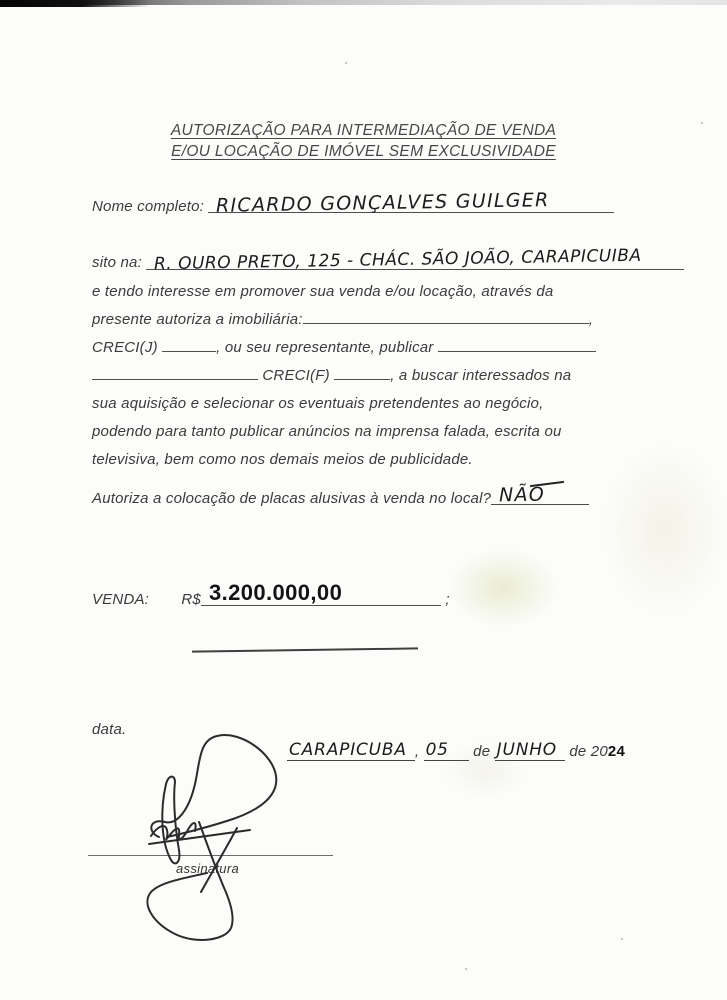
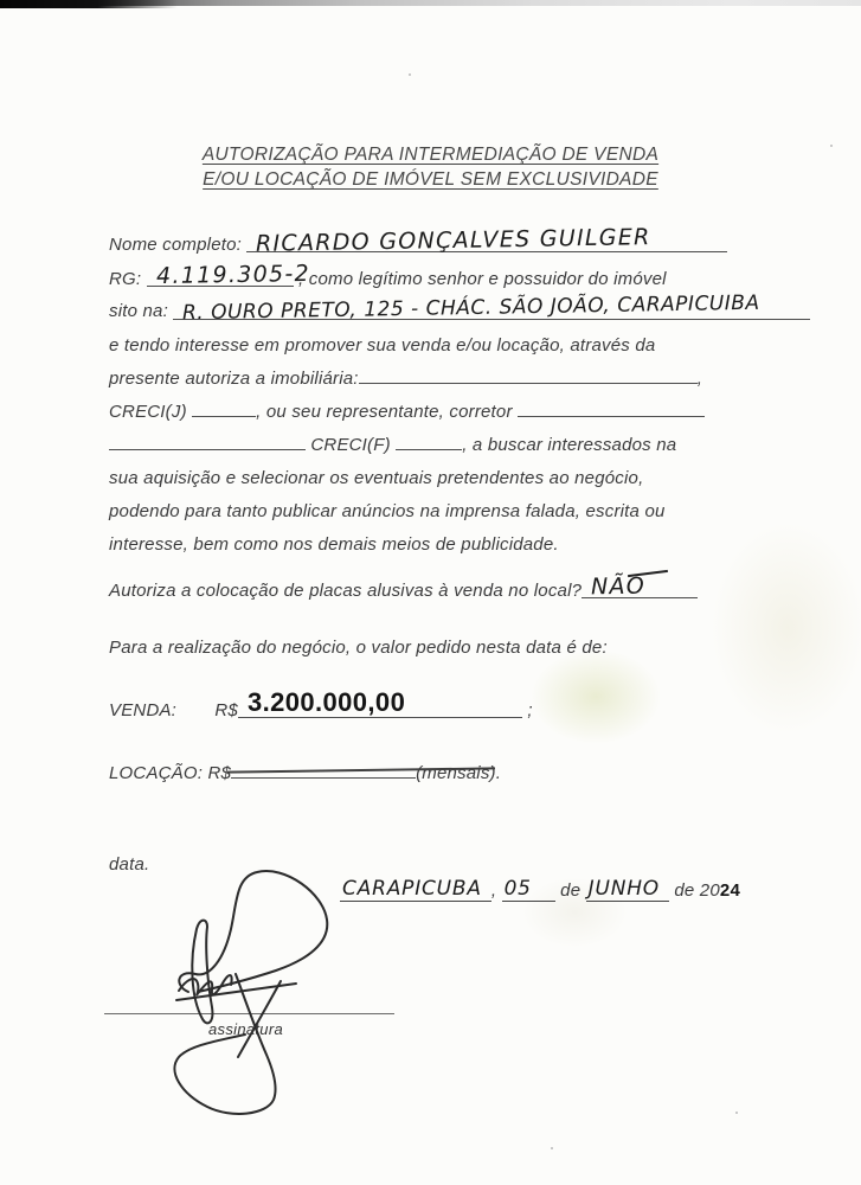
  AUTORIZAÇÃO PARA INTERMEDIAÇÃO DE VENDA
  E/OU LOCAÇÃO DE IMÓVEL SEM EXCLUSIVIDADE
  Nome completo: RICARDO GONÇALVES GUILGER
+ RG: 4.119.305-2 , como legítimo senhor e possuidor do imóvel
  sito na: R. OURO PRETO, 125 - CHÁC. SÃO JOÃO, CARAPICUIBA
  e tendo interesse em promover sua venda e/ou locação, através da
  presente autoriza a imobiliária: ,
- CRECI(J) , ou seu representante, publicar
+ CRECI(J) , ou seu representante, corretor
  CRECI(F) , a buscar interessados na
  sua aquisição e selecionar os eventuais pretendentes ao negócio,
  podendo para tanto publicar anúncios na imprensa falada, escrita ou
- televisiva, bem como nos demais meios de publicidade.
+ interesse, bem como nos demais meios de publicidade.
  Autoriza a colocação de placas alusivas à venda no local? NÃO
+ Para a realização do negócio, o valor pedido nesta data é de:
  VENDA: R$ 3.200.000,00 ;
+ LOCAÇÃO: R$ (mensais).
  data.
  CARAPICUBA , 05 de JUNHO de 2024
  assinatura
